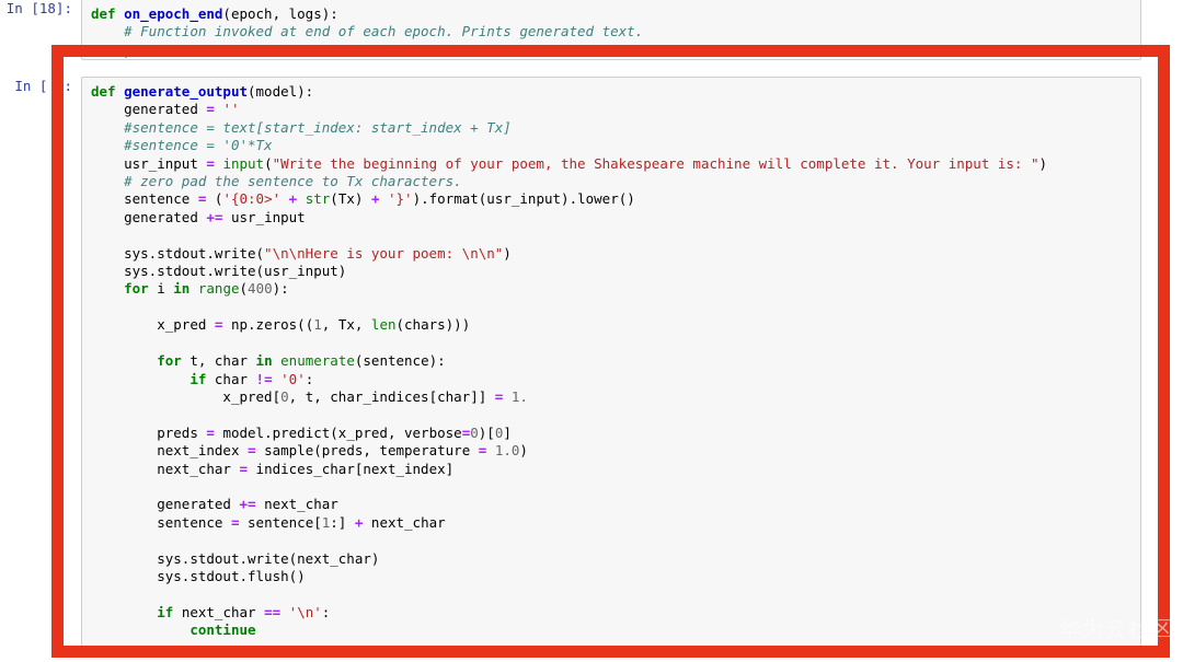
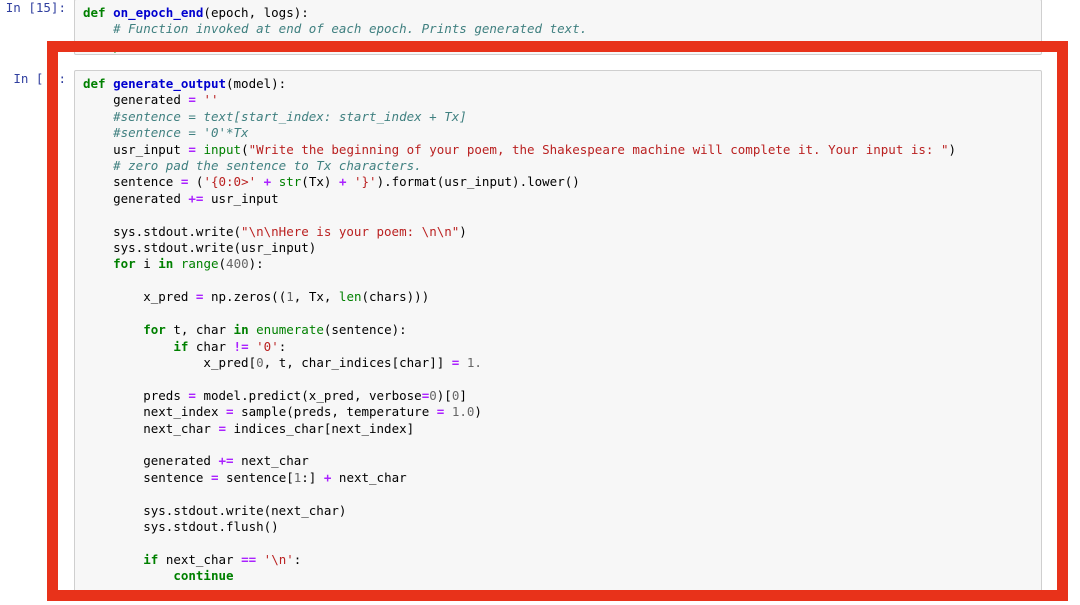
- In [18]:
+ In [15]:
  def on_epoch_end(epoch, logs): # Function invoked at end of each epoch. Prints generated text. pass
  In [ ]:
  def generate_output(model): generated = '' #sentence = text[start_index: start_index + Tx] #sentence = '0'*Tx usr_input = input("Write the beginning of your poem, the Shakespeare machine will complete it. Your input is: ") # zero pad the sentence to Tx characters. sentence = ('{0:0>' + str(Tx) + '}').format(usr_input).lower() generated += usr_input sys.stdout.write("\n\nHere is your poem: \n\n") sys.stdout.write(usr_input) for i in range(400): x_pred = np.zeros((1, Tx, len(chars))) for t, char in enumerate(sentence): if char != '0': x_pred[0, t, char_indices[char]] = 1. preds = model.predict(x_pred, verbose=0)[0] next_index = sample(preds, temperature = 1.0) next_char = indices_char[next_index] generated += next_char sentence = sentence[1:] + next_char sys.stdout.write(next_char) sys.stdout.flush() if next_char == '\n': continue
- 华为云社区
